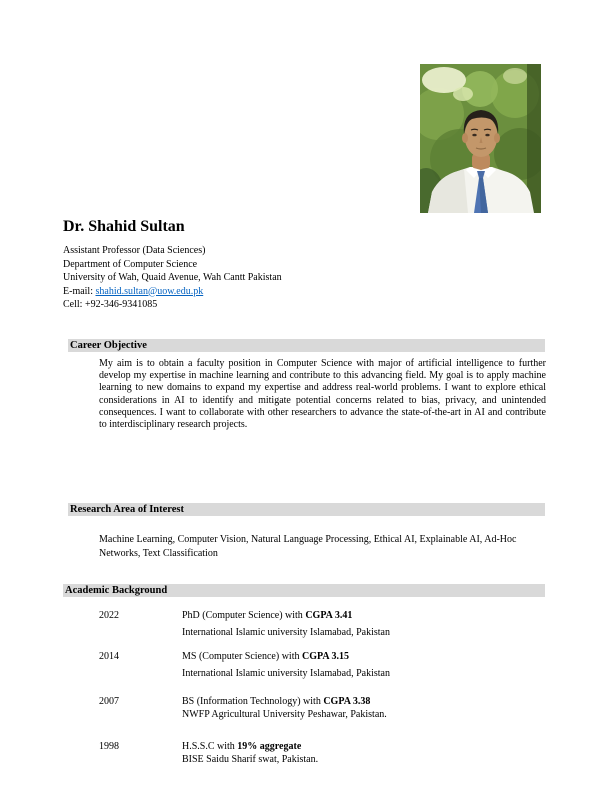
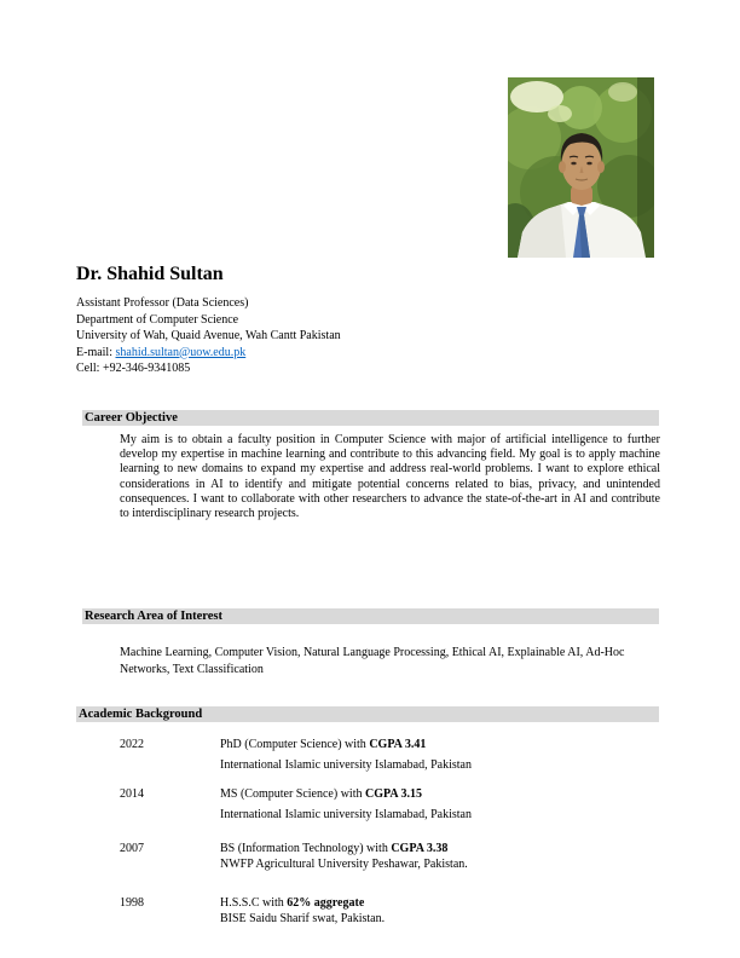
  Dr. Shahid Sultan
  Assistant Professor (Data Sciences)
  Department of Computer Science
  University of Wah, Quaid Avenue, Wah Cantt Pakistan
  E-mail: shahid.sultan@uow.edu.pk
  Cell: +92-346-9341085
  Career Objective
  My aim is to obtain a faculty position in Computer Science with major of artificial intelligence to further develop my expertise in machine learning and contribute to this advancing field. My goal is to apply machine learning to new domains to expand my expertise and address real-world problems. I want to explore ethical considerations in AI to identify and mitigate potential concerns related to bias, privacy, and unintended consequences. I want to collaborate with other researchers to advance the state-of-the-art in AI and contribute to interdisciplinary research projects.
  Research Area of Interest
  Machine Learning, Computer Vision, Natural Language Processing, Ethical AI, Explainable AI, Ad-Hoc Networks, Text Classification
  Academic Background
  2022
  PhD (Computer Science) with CGPA 3.41
  International Islamic university Islamabad, Pakistan
  2014
  MS (Computer Science) with CGPA 3.15
  International Islamic university Islamabad, Pakistan
  2007
  BS (Information Technology) with CGPA 3.38
  NWFP Agricultural University Peshawar, Pakistan.
  1998
- H.S.S.C with 19% aggregate
+ H.S.S.C with 62% aggregate
  BISE Saidu Sharif swat, Pakistan.
